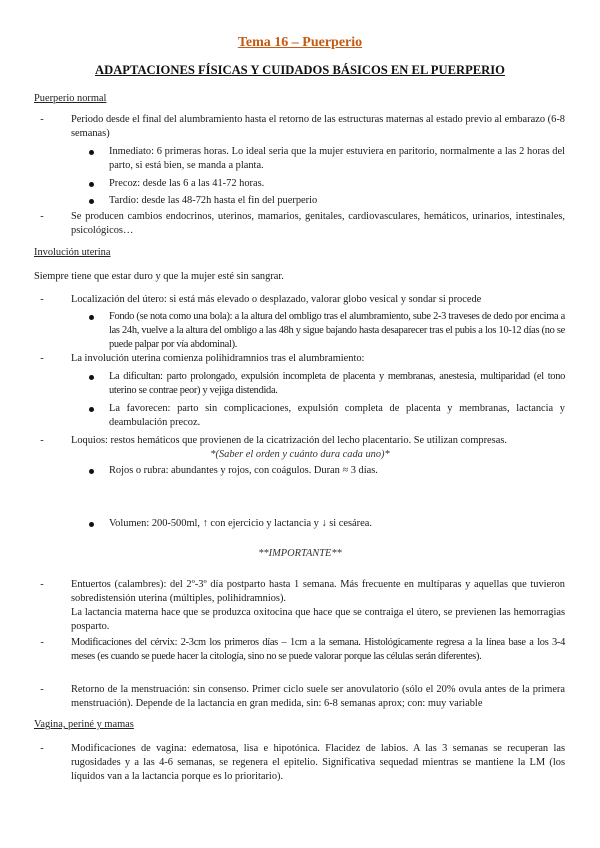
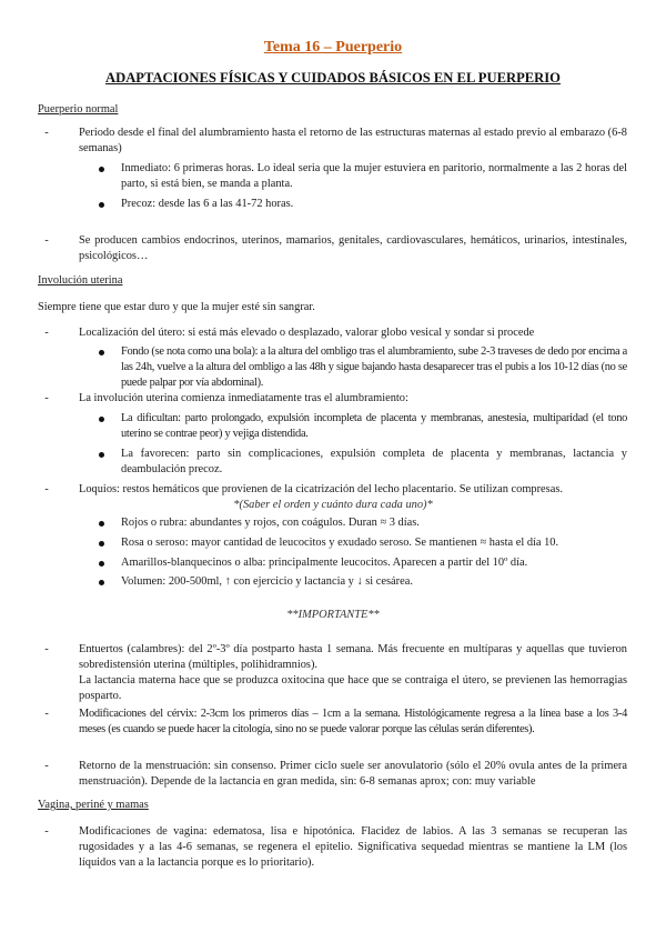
  Tema 16 – Puerperio
  ADAPTACIONES FÍSICAS Y CUIDADOS BÁSICOS EN EL PUERPERIO
  Puerperio normal
  -
  Periodo desde el final del alumbramiento hasta el retorno de las estructuras maternas al estado previo al embarazo (6-8 semanas)
  Inmediato: 6 primeras horas. Lo ideal seria que la mujer estuviera en paritorio, normalmente a las 2 horas del parto, si está bien, se manda a planta.
  Precoz: desde las 6 a las 41-72 horas.
- Tardío: desde las 48-72h hasta el fin del puerperio
  -
  Se producen cambios endocrinos, uterinos, mamarios, genitales, cardiovasculares, hemáticos, urinarios, intestinales, psicológicos…
  Involución uterina
  Siempre tiene que estar duro y que la mujer esté sin sangrar.
  -
  Localización del útero: si está más elevado o desplazado, valorar globo vesical y sondar si procede
  Fondo (se nota como una bola): a la altura del ombligo tras el alumbramiento, sube 2-3 traveses de dedo por encima a las 24h, vuelve a la altura del ombligo a las 48h y sigue bajando hasta desaparecer tras el pubis a los 10-12 días (no se puede palpar por vía abdominal).
  -
- La involución uterina comienza polihidramnios tras el alumbramiento:
+ La involución uterina comienza inmediatamente tras el alumbramiento:
  La dificultan: parto prolongado, expulsión incompleta de placenta y membranas, anestesia, multiparidad (el tono uterino se contrae peor) y vejiga distendida.
  La favorecen: parto sin complicaciones, expulsión completa de placenta y membranas, lactancia y deambulación precoz.
  -
  Loquios: restos hemáticos que provienen de la cicatrización del lecho placentario. Se utilizan compresas.
  *(Saber el orden y cuánto dura cada uno)*
  Rojos o rubra: abundantes y rojos, con coágulos. Duran ≈ 3 días.
+ Rosa o seroso: mayor cantidad de leucocitos y exudado seroso. Se mantienen ≈ hasta el día 10.
+ Amarillos-blanquecinos o alba: principalmente leucocitos. Aparecen a partir del 10º día.
  Volumen: 200-500ml, ↑ con ejercicio y lactancia y ↓ si cesárea.
  **IMPORTANTE**
  -
  Entuertos (calambres): del 2º-3º día postparto hasta 1 semana. Más frecuente en multíparas y aquellas que tuvieron sobredistensión uterina (múltiples, polihidramnios).
  La lactancia materna hace que se produzca oxitocina que hace que se contraiga el útero, se previenen las hemorragias posparto.
  -
  Modificaciones del cérvix: 2-3cm los primeros días – 1cm a la semana. Histológicamente regresa a la línea base a los 3-4 meses (es cuando se puede hacer la citología, sino no se puede valorar porque las células serán diferentes).
  -
  Retorno de la menstruación: sin consenso. Primer ciclo suele ser anovulatorio (sólo el 20% ovula antes de la primera menstruación). Depende de la lactancia en gran medida, sin: 6-8 semanas aprox; con: muy variable
  Vagina, periné y mamas
  -
  Modificaciones de vagina: edematosa, lisa e hipotónica. Flacidez de labios. A las 3 semanas se recuperan las rugosidades y a las 4-6 semanas, se regenera el epitelio. Significativa sequedad mientras se mantiene la LM (los líquidos van a la lactancia porque es lo prioritario).
